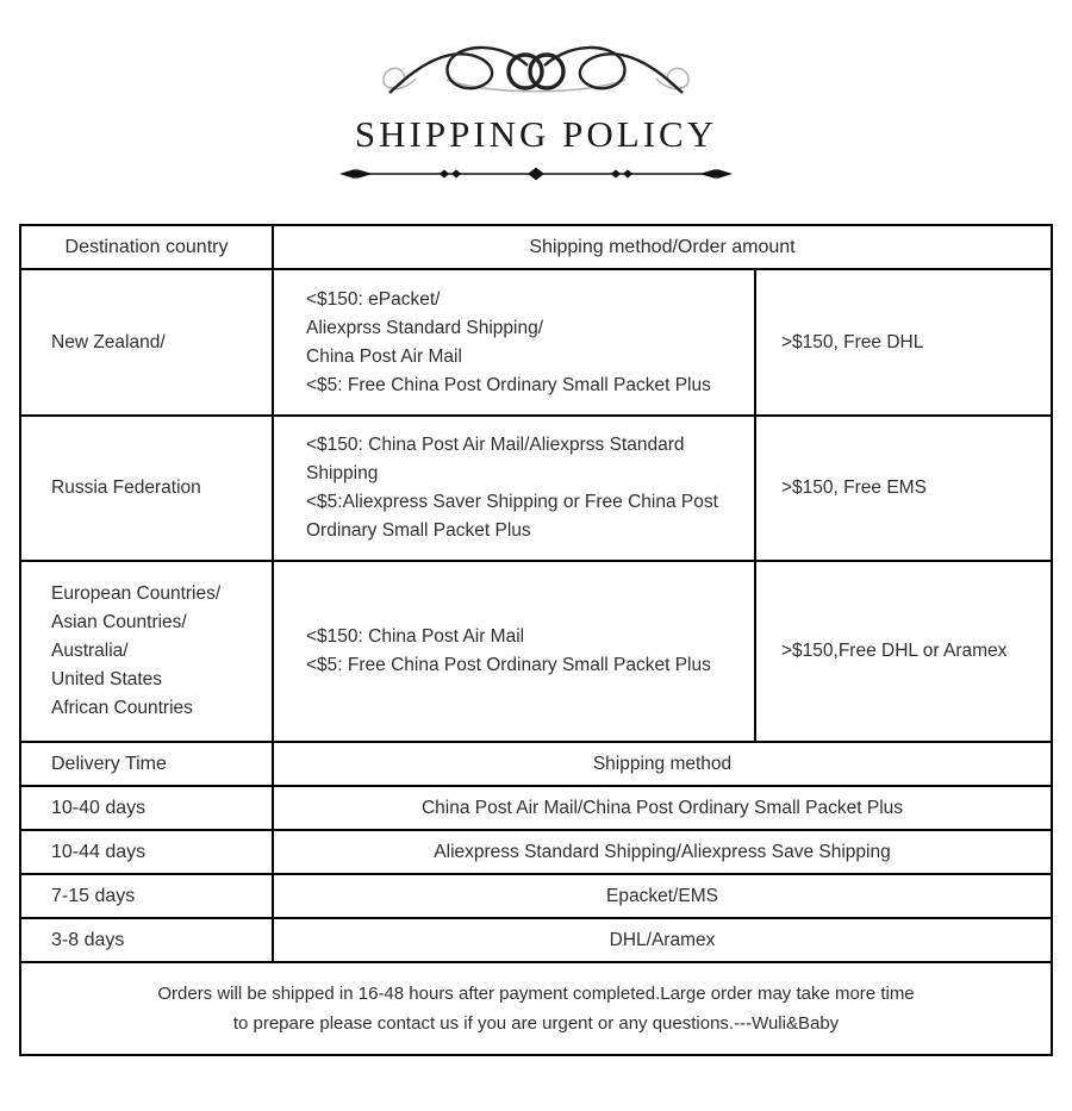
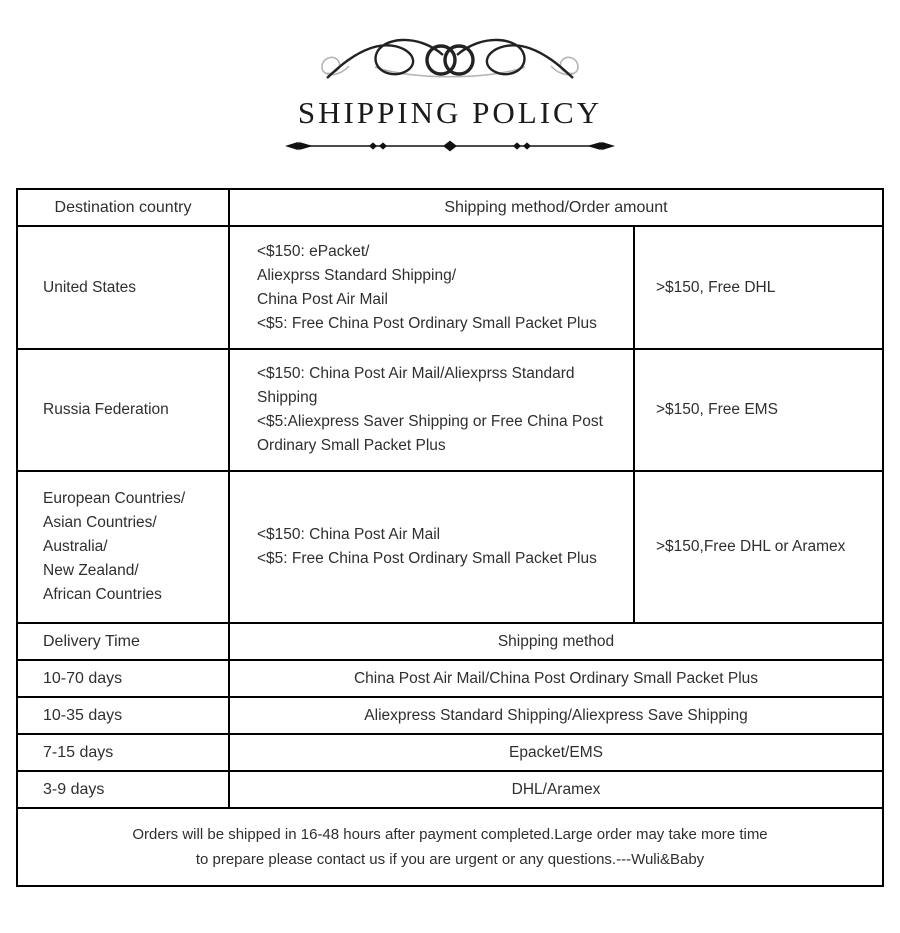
  SHIPPING POLICY
  Destination country	Shipping method/Order amount
- New Zealand/	<$150: ePacket/ Aliexprss Standard Shipping/ China Post Air Mail <$5: Free China Post Ordinary Small Packet Plus	>$150, Free DHL
+ United States	<$150: ePacket/ Aliexprss Standard Shipping/ China Post Air Mail <$5: Free China Post Ordinary Small Packet Plus	>$150, Free DHL
  Russia Federation	<$150: China Post Air Mail/Aliexprss Standard Shipping <$5:Aliexpress Saver Shipping or Free China Post Ordinary Small Packet Plus	>$150, Free EMS
- European Countries/ Asian Countries/ Australia/ United States African Countries	<$150: China Post Air Mail <$5: Free China Post Ordinary Small Packet Plus	>$150,Free DHL or Aramex
+ European Countries/ Asian Countries/ Australia/ New Zealand/ African Countries	<$150: China Post Air Mail <$5: Free China Post Ordinary Small Packet Plus	>$150,Free DHL or Aramex
  Delivery Time	Shipping method
- 10-40 days	China Post Air Mail/China Post Ordinary Small Packet Plus
+ 10-70 days	China Post Air Mail/China Post Ordinary Small Packet Plus
- 10-44 days	Aliexpress Standard Shipping/Aliexpress Save Shipping
+ 10-35 days	Aliexpress Standard Shipping/Aliexpress Save Shipping
  7-15 days	Epacket/EMS
- 3-8 days	DHL/Aramex
+ 3-9 days	DHL/Aramex
  Orders will be shipped in 16-48 hours after payment completed.Large order may take more time to prepare please contact us if you are urgent or any questions.---Wuli&Baby
